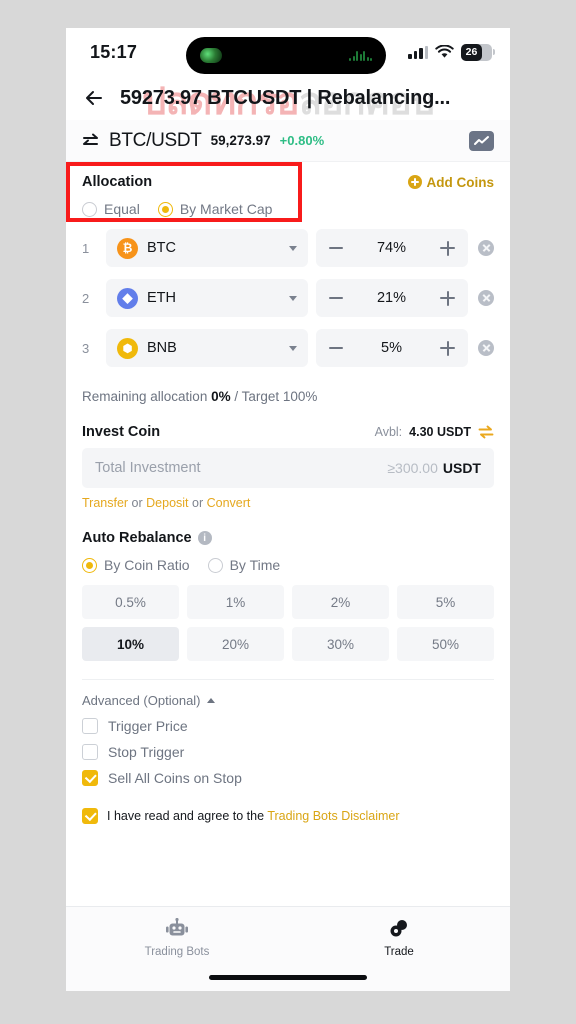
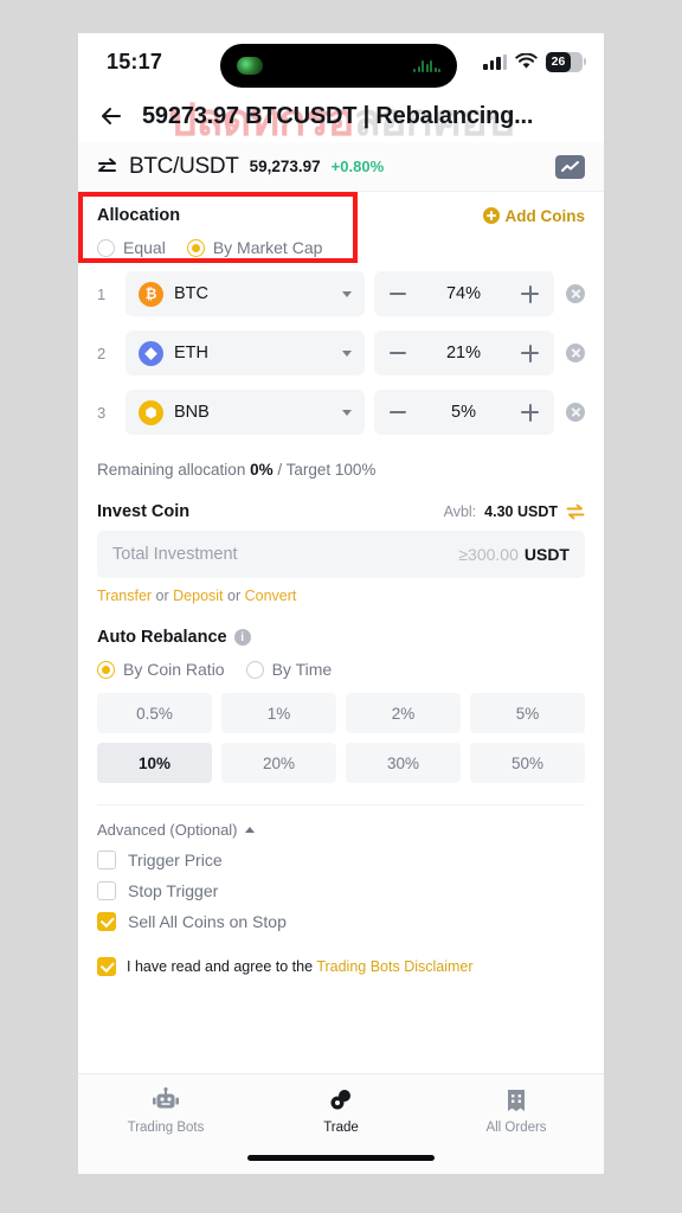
  15:17
  26
  ปลดทกรอลอกคอบ
  59273.97 BTCUSDT | Rebalancing...
  BTC/USDT
  59,273.97
  +0.80%
  Allocation
  Add Coins
  Equal
  By Market Cap
  1
  ₿
  BTC
  74%
  2
  ◆
  ETH
  21%
  3
  ⬢
  BNB
  5%
  Remaining allocation 0% / Target 100%
  Invest Coin
  Avbl:
  4.30 USDT
  Total Investment
  ≥300.00
  USDT
  Transfer or Deposit or Convert
  Auto Rebalance
  i
  By Coin Ratio
  By Time
  0.5%
  1%
  2%
  5%
  10%
  20%
  30%
  50%
  Advanced (Optional)
  Trigger Price
  Stop Trigger
  Sell All Coins on Stop
  I have read and agree to the Trading Bots Disclaimer
  Trading Bots
  Trade
+ All Orders
